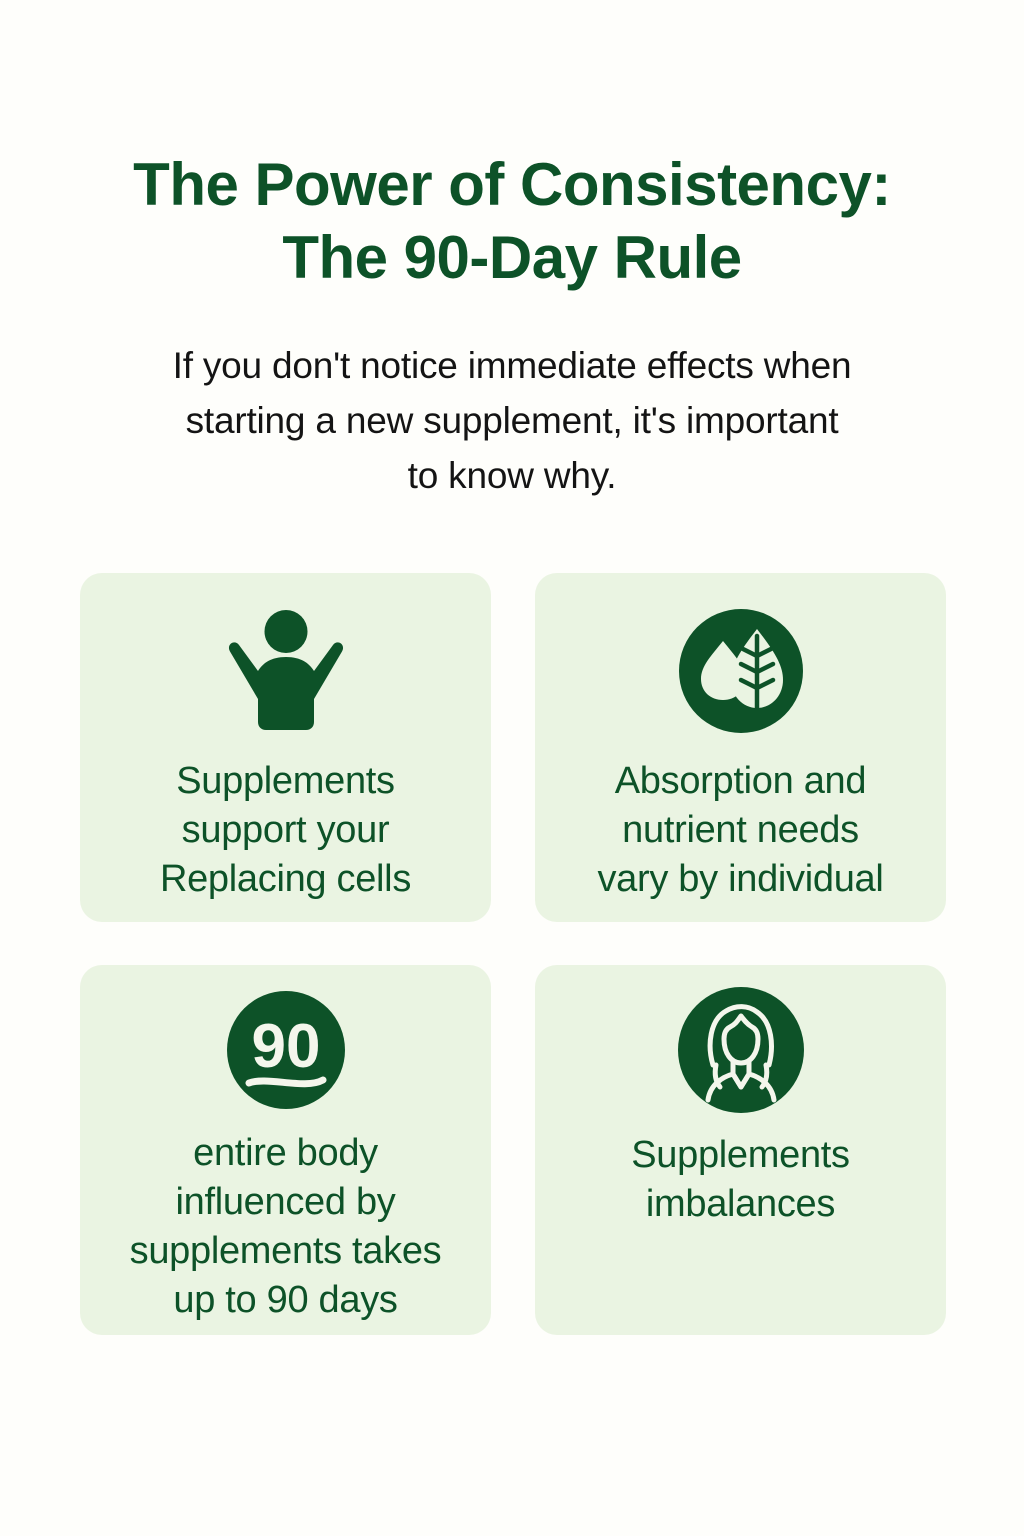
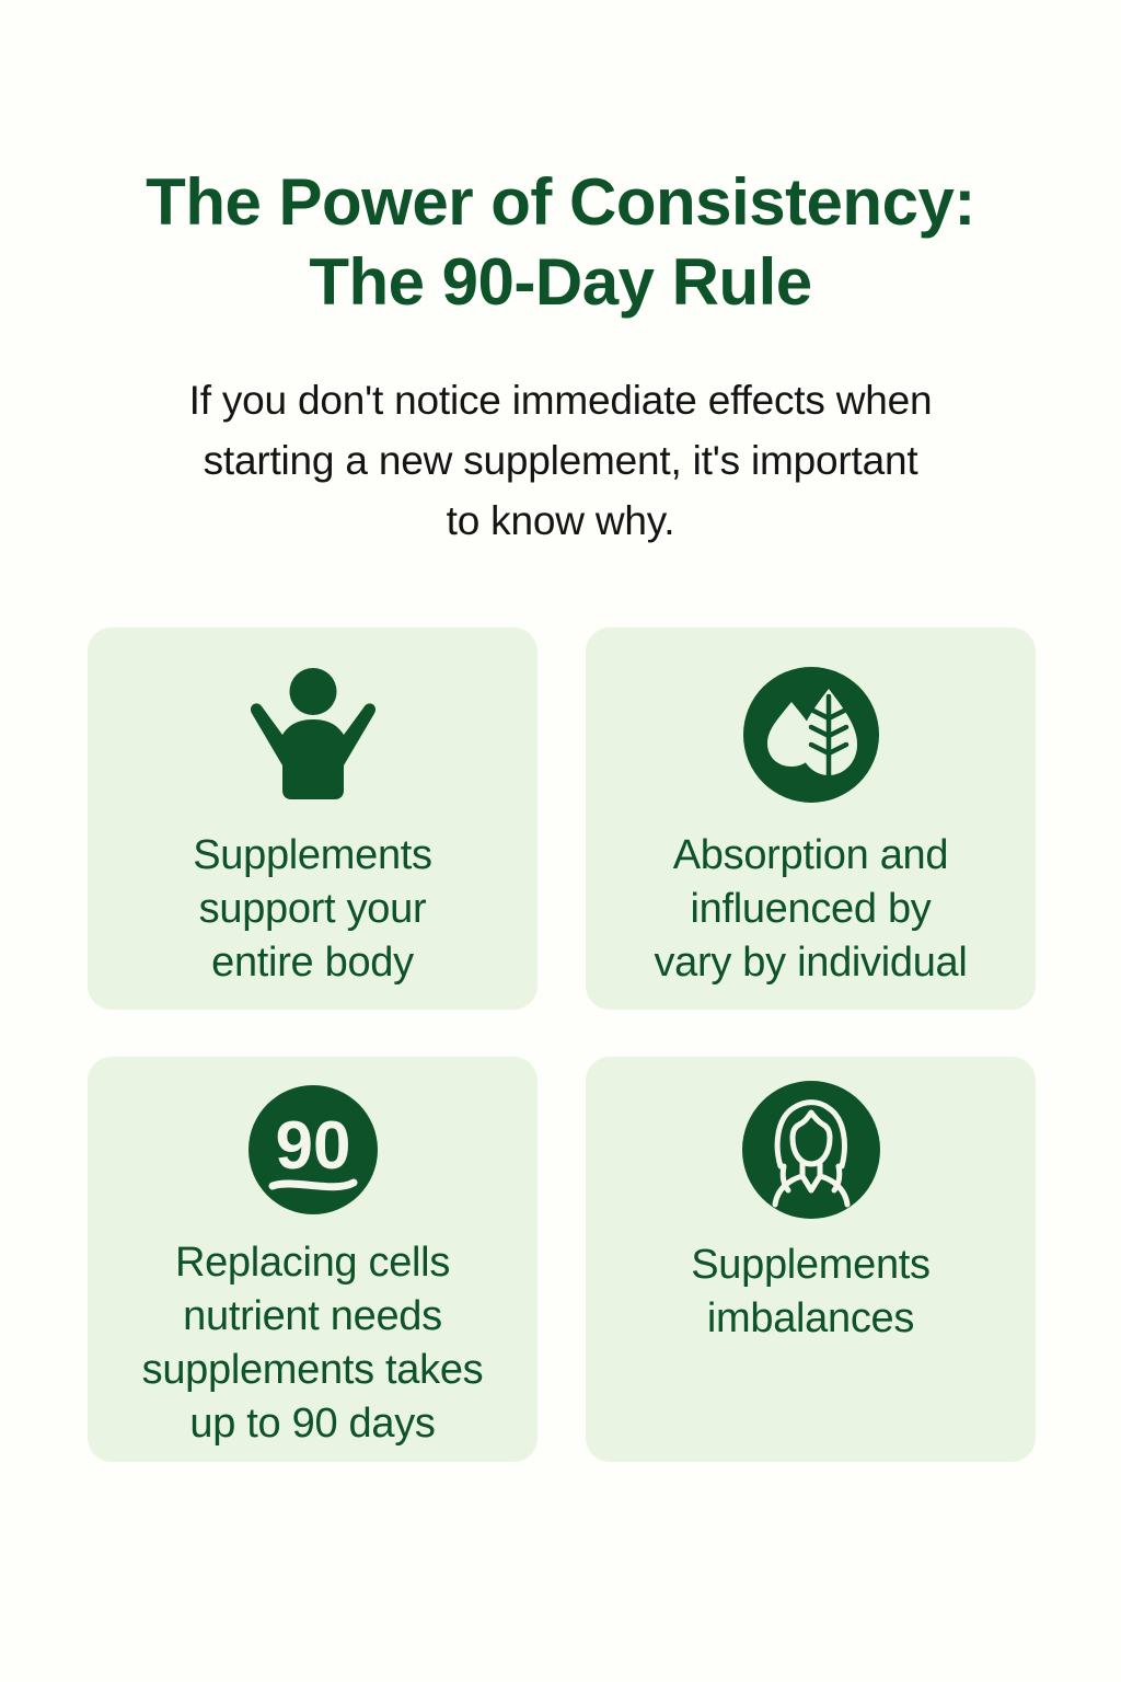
  The Power of Consistency:
  The 90-Day Rule
  If you don't notice immediate effects when
  starting a new supplement, it's important
  to know why.
  Supplements
  support your
- Replacing cells
+ entire body
  Absorption and
- nutrient needs
+ influenced by
  vary by individual
  90
- entire body
+ Replacing cells
- influenced by
+ nutrient needs
  supplements takes
  up to 90 days
  Supplements
  imbalances
